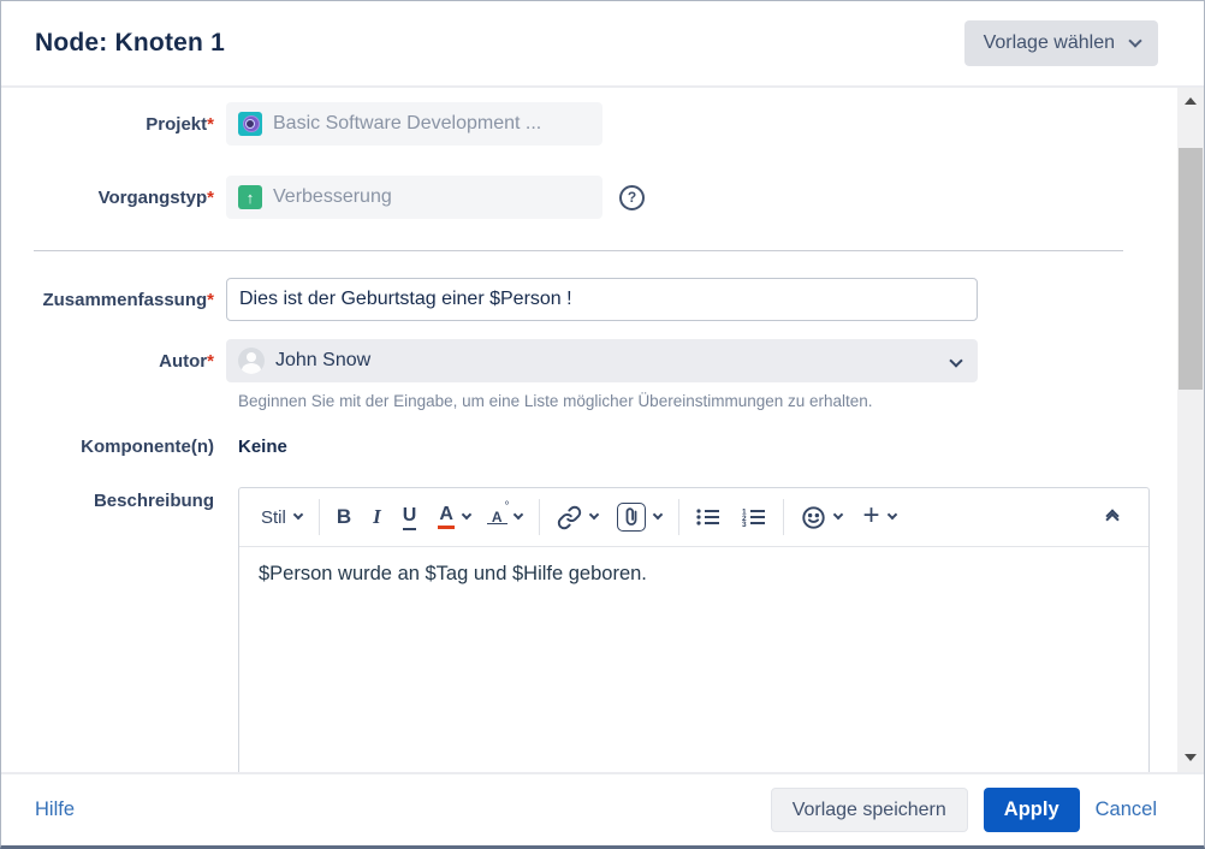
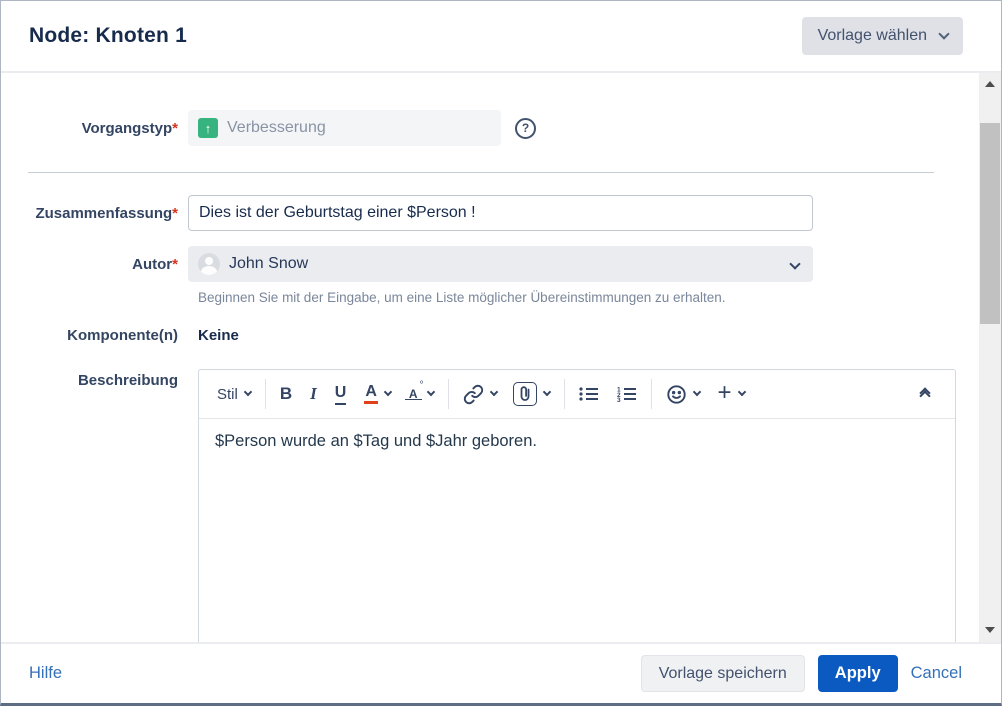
  Node: Knoten 1
  Vorlage wählen
- Projekt*
- Basic Software Development ...
  Vorgangstyp*
  ↑
  Verbesserung
  ?
  Zusammenfassung*
  Dies ist der Geburtstag einer $Person !
  Autor*
  John Snow
  Beginnen Sie mit der Eingabe, um eine Liste möglicher Übereinstimmungen zu erhalten.
  Komponente(n)
  Keine
  Beschreibung
  Stil
  B
  I
  U
  A
  A
  °
  +
- $Person wurde an $Tag und $Hilfe geboren.
+ $Person wurde an $Tag und $Jahr geboren.
  Hilfe
  Vorlage speichern
  Apply
  Cancel
